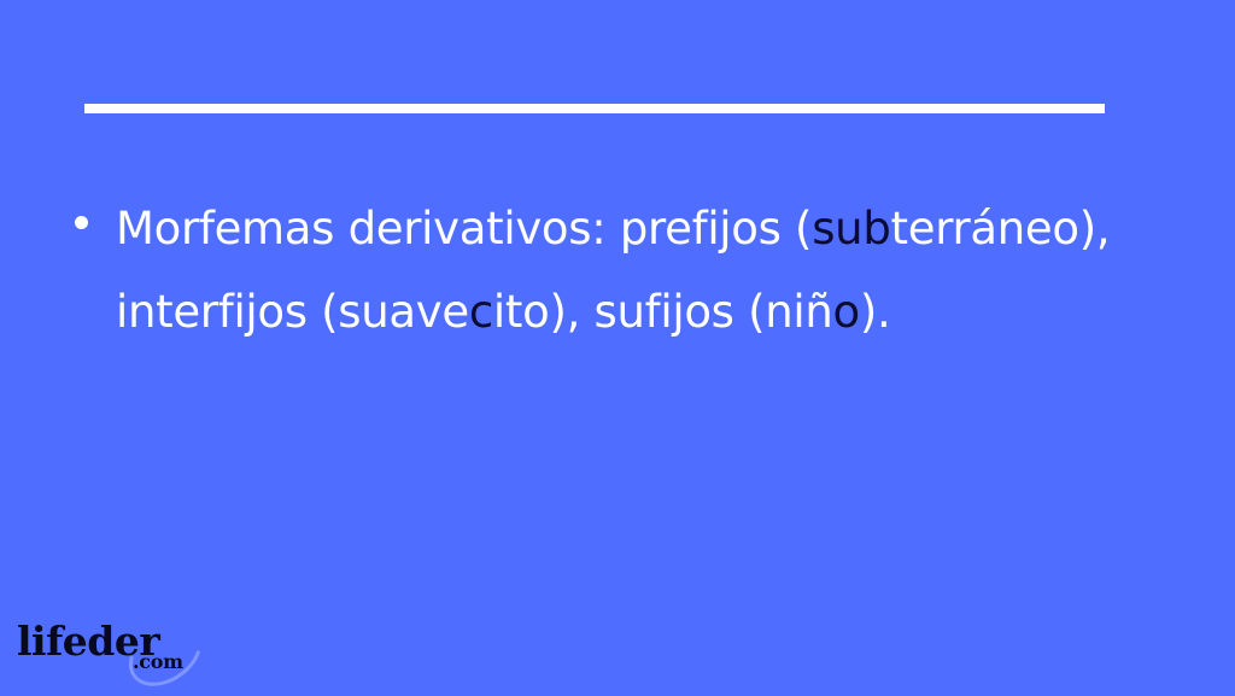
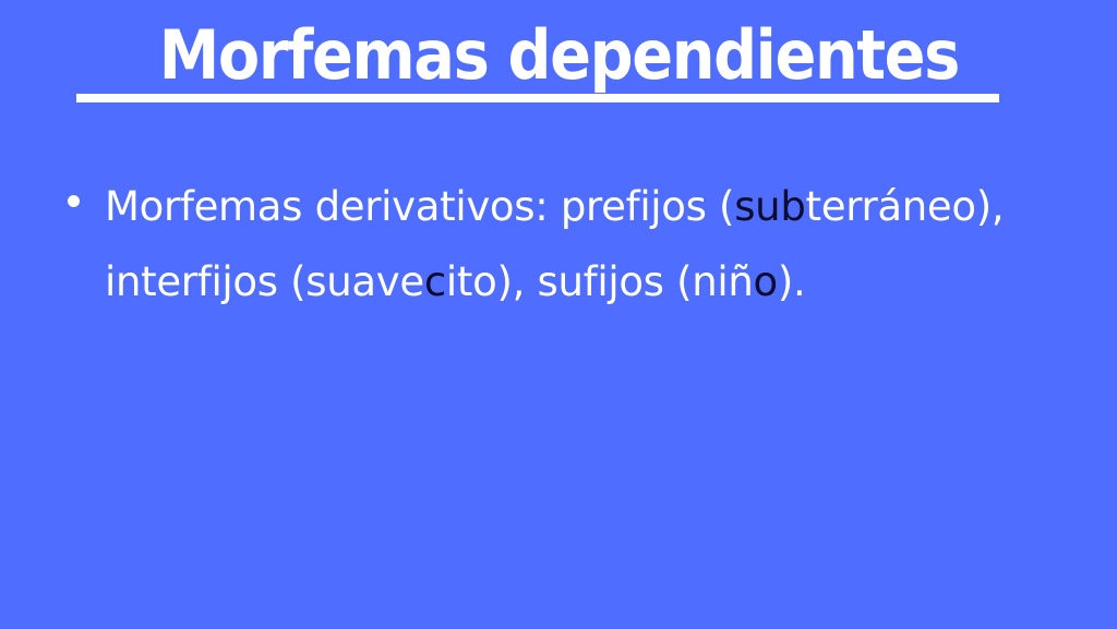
+ Morfemas dependientes
  Morfemas derivativos: prefijos (subterráneo), interfijos (suavecito), sufijos (niño).
- lifeder
- .com
